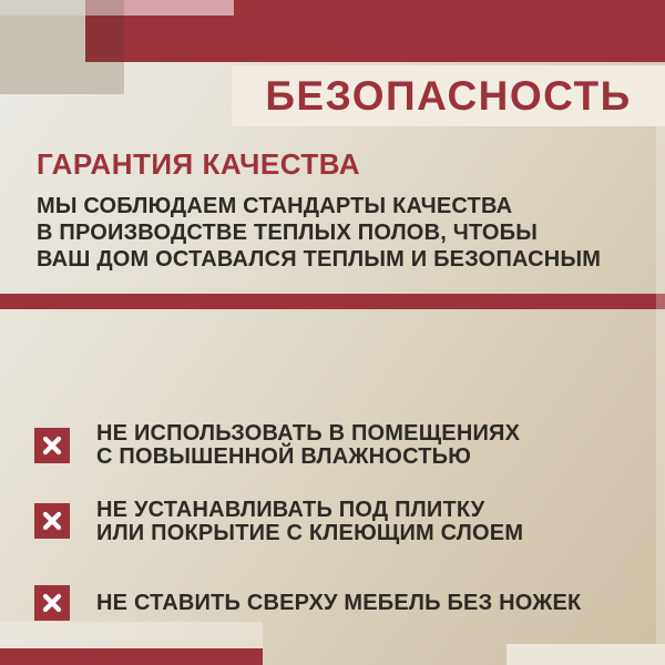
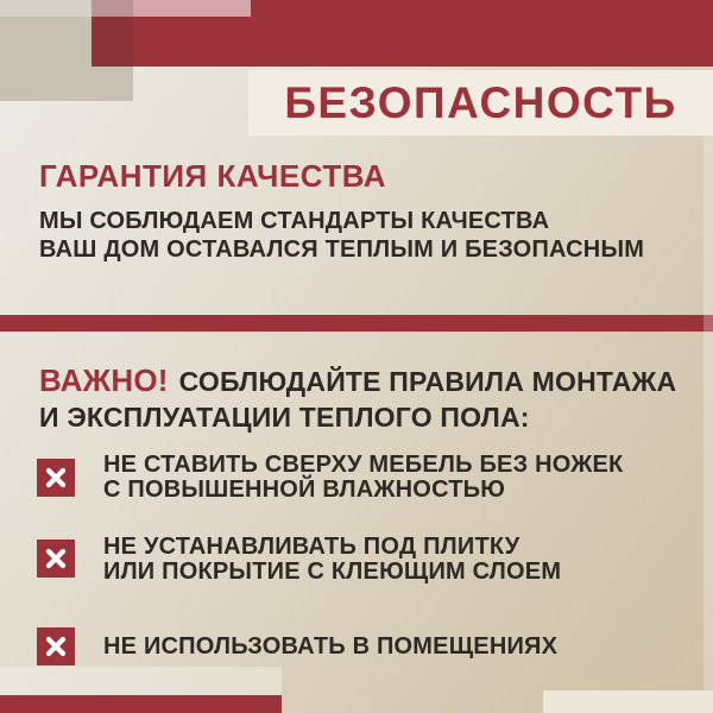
  БЕЗОПАСНОСТЬ
  ГАРАНТИЯ КАЧЕСТВА
  МЫ СОБЛЮДАЕМ СТАНДАРТЫ КАЧЕСТВА
- В ПРОИЗВОДСТВЕ ТЕПЛЫХ ПОЛОВ, ЧТОБЫ
  ВАШ ДОМ ОСТАВАЛСЯ ТЕПЛЫМ И БЕЗОПАСНЫМ
+ ВАЖНО! СОБЛЮДАЙТЕ ПРАВИЛА МОНТАЖА
+ И ЭКСПЛУАТАЦИИ ТЕПЛОГО ПОЛА:
- НЕ ИСПОЛЬЗОВАТЬ В ПОМЕЩЕНИЯХ
+ НЕ СТАВИТЬ СВЕРХУ МЕБЕЛЬ БЕЗ НОЖЕК
  С ПОВЫШЕННОЙ ВЛАЖНОСТЬЮ
  НЕ УСТАНАВЛИВАТЬ ПОД ПЛИТКУ
  ИЛИ ПОКРЫТИЕ С КЛЕЮЩИМ СЛОЕМ
- НЕ СТАВИТЬ СВЕРХУ МЕБЕЛЬ БЕЗ НОЖЕК
+ НЕ ИСПОЛЬЗОВАТЬ В ПОМЕЩЕНИЯХ
